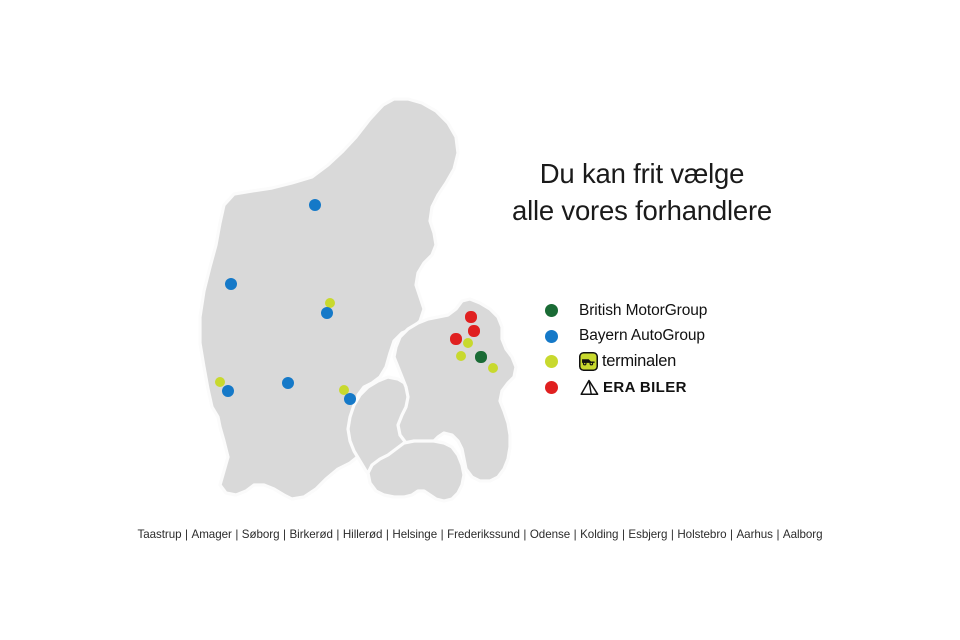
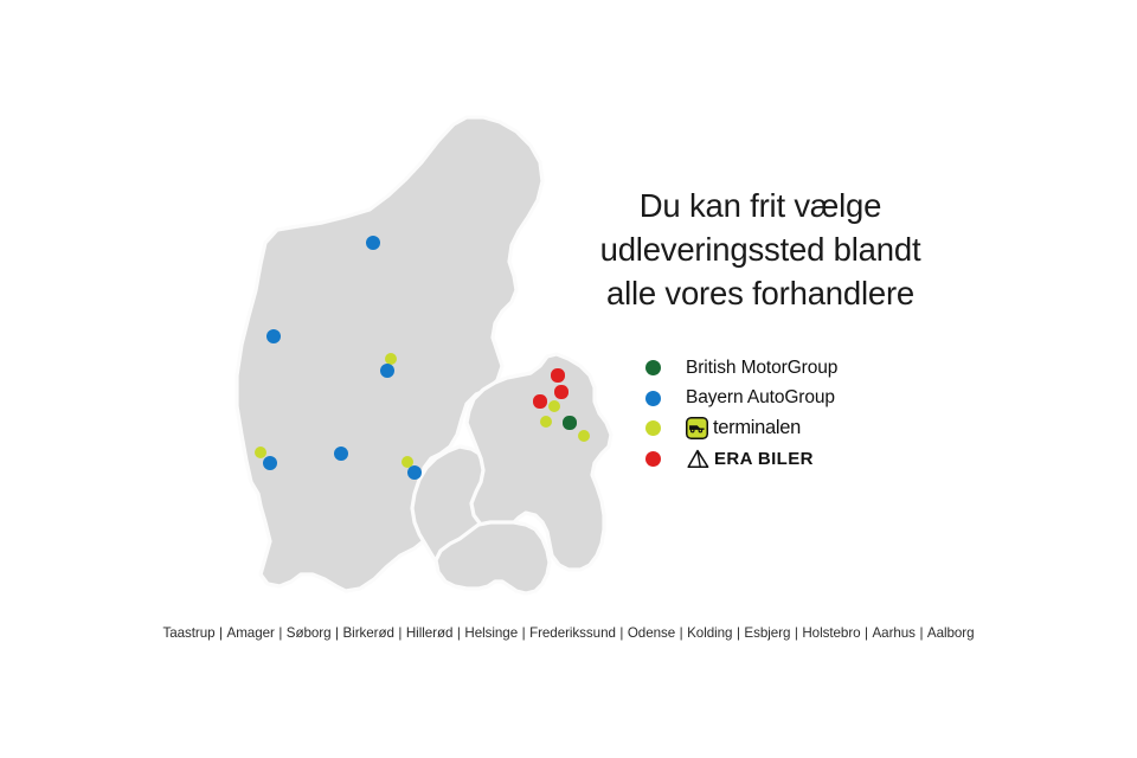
  Du kan frit vælge
+ udleveringssted blandt
  alle vores forhandlere
  British MotorGroup
  Bayern AutoGroup
  terminalen
  ERA BILER
  Taastrup | Amager | Søborg | Birkerød | Hillerød | Helsinge | Frederikssund | Odense | Kolding | Esbjerg | Holstebro | Aarhus | Aalborg
